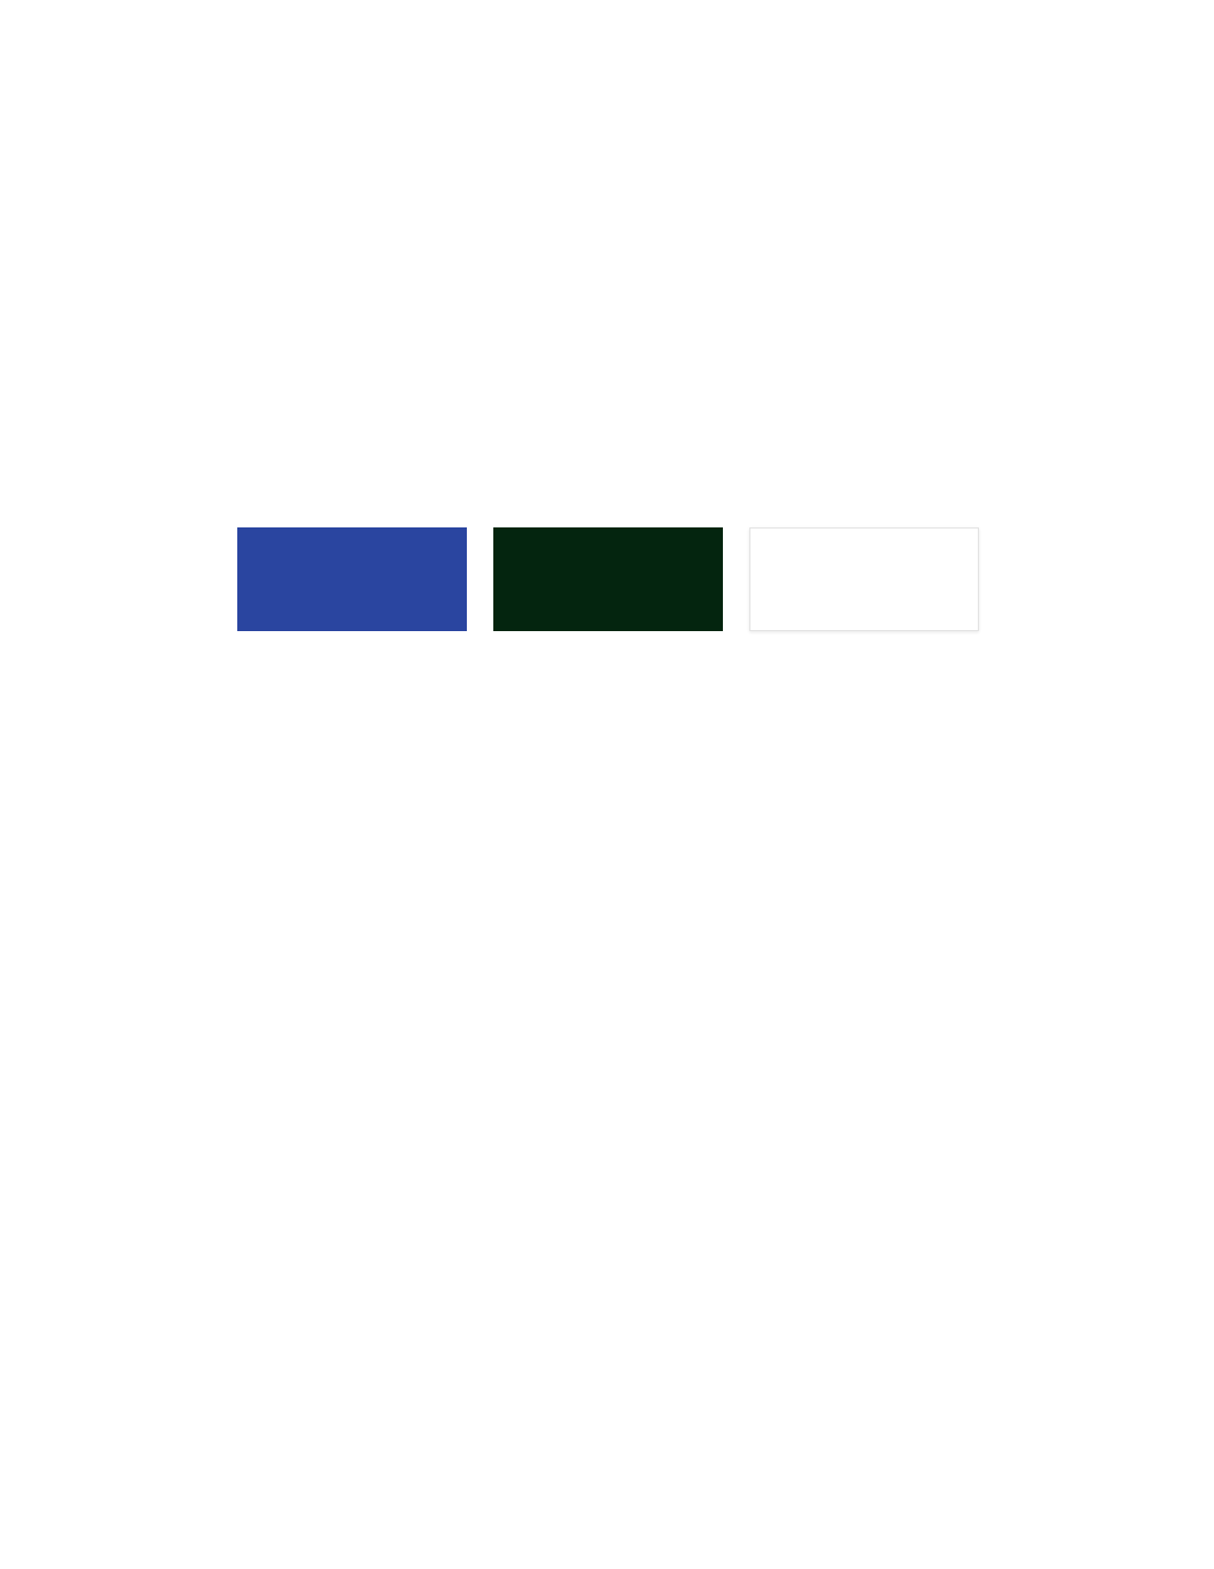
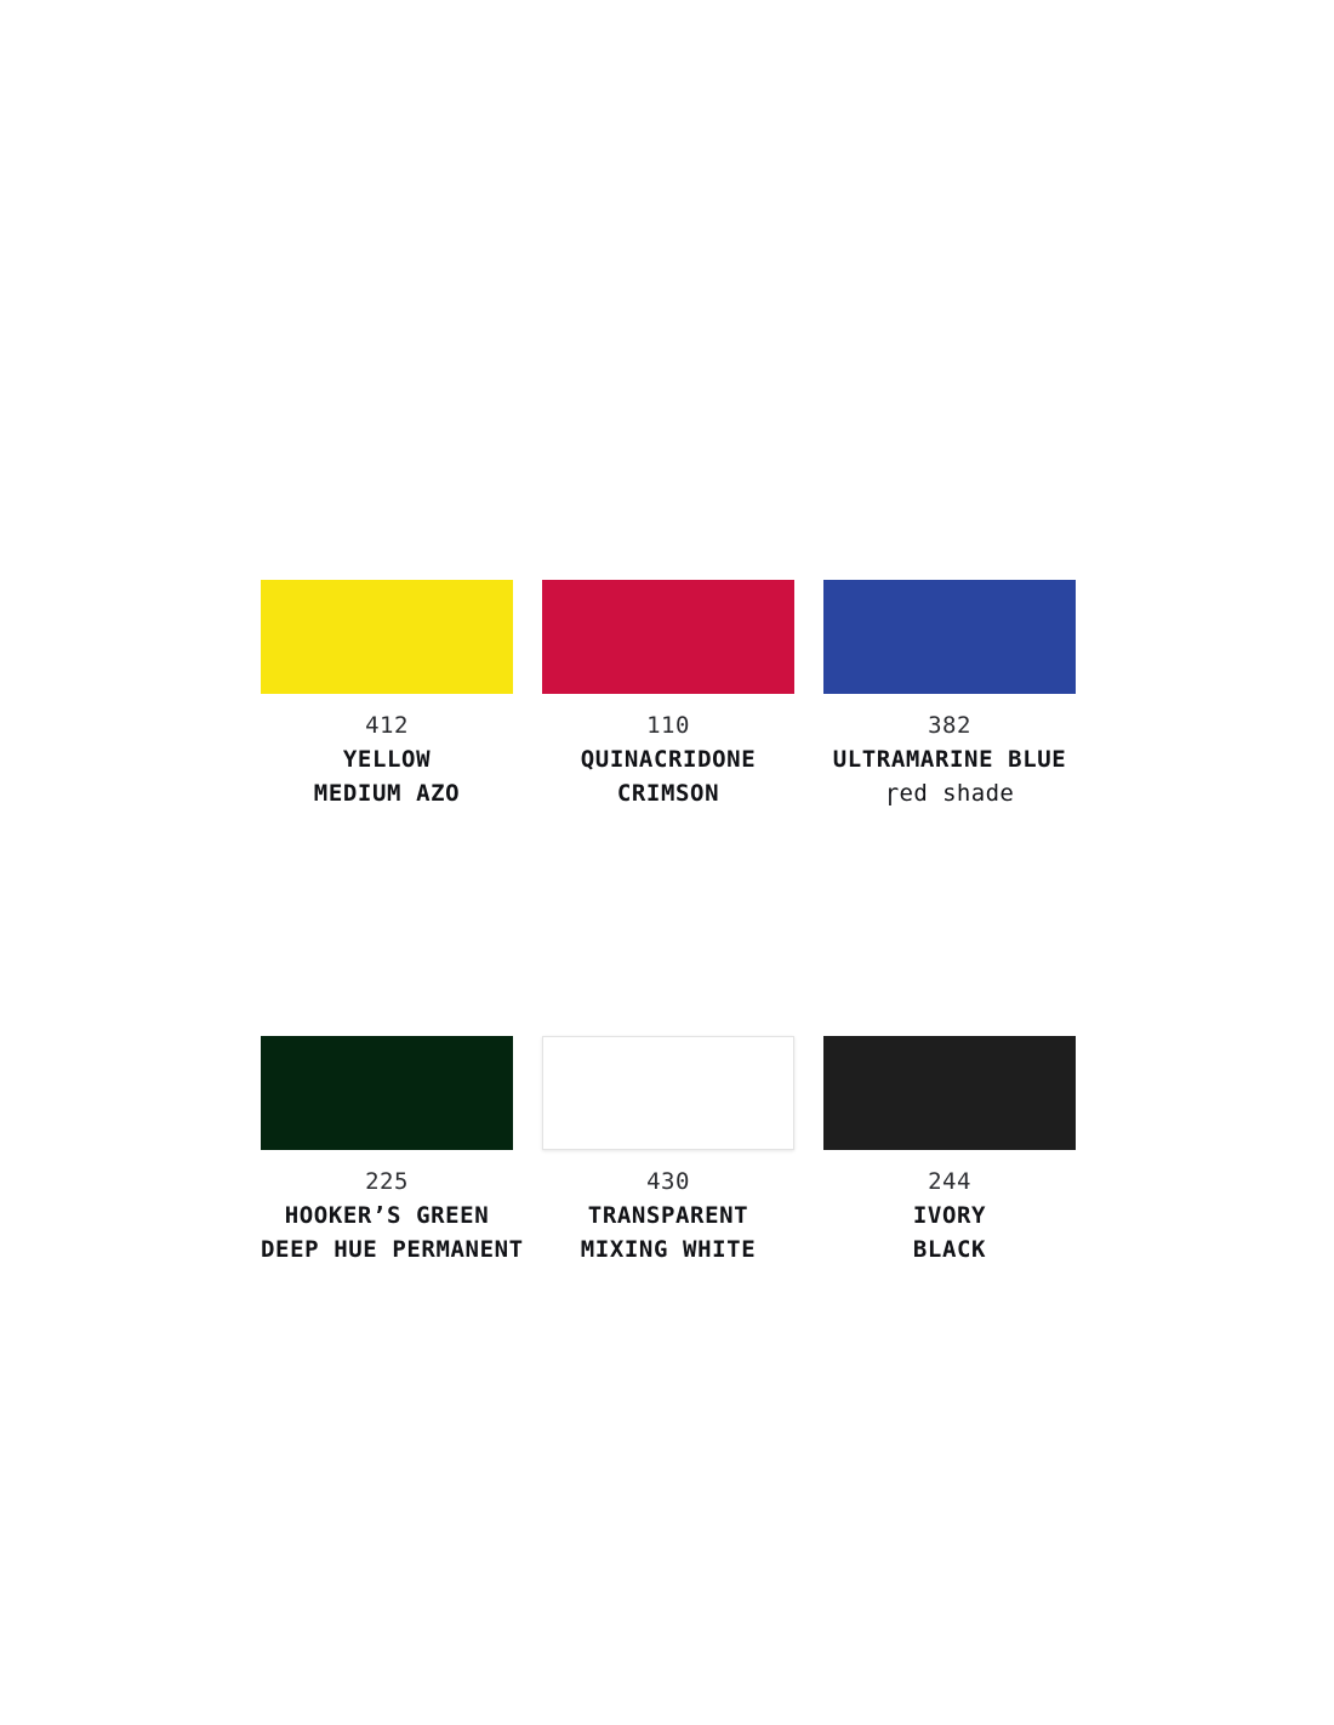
+ 412
+ YELLOW
+ MEDIUM AZO
+ 110
+ QUINACRIDONE
+ CRIMSON
+ 382
+ ULTRAMARINE BLUE
+ ɼed shade
+ 225
+ HOOKER’S GREEN
+ DEEP HUE PERMANENT
+ 430
+ TRANSPARENT
+ MIXING WHITE
+ 244
+ IVORY
+ BLACK
